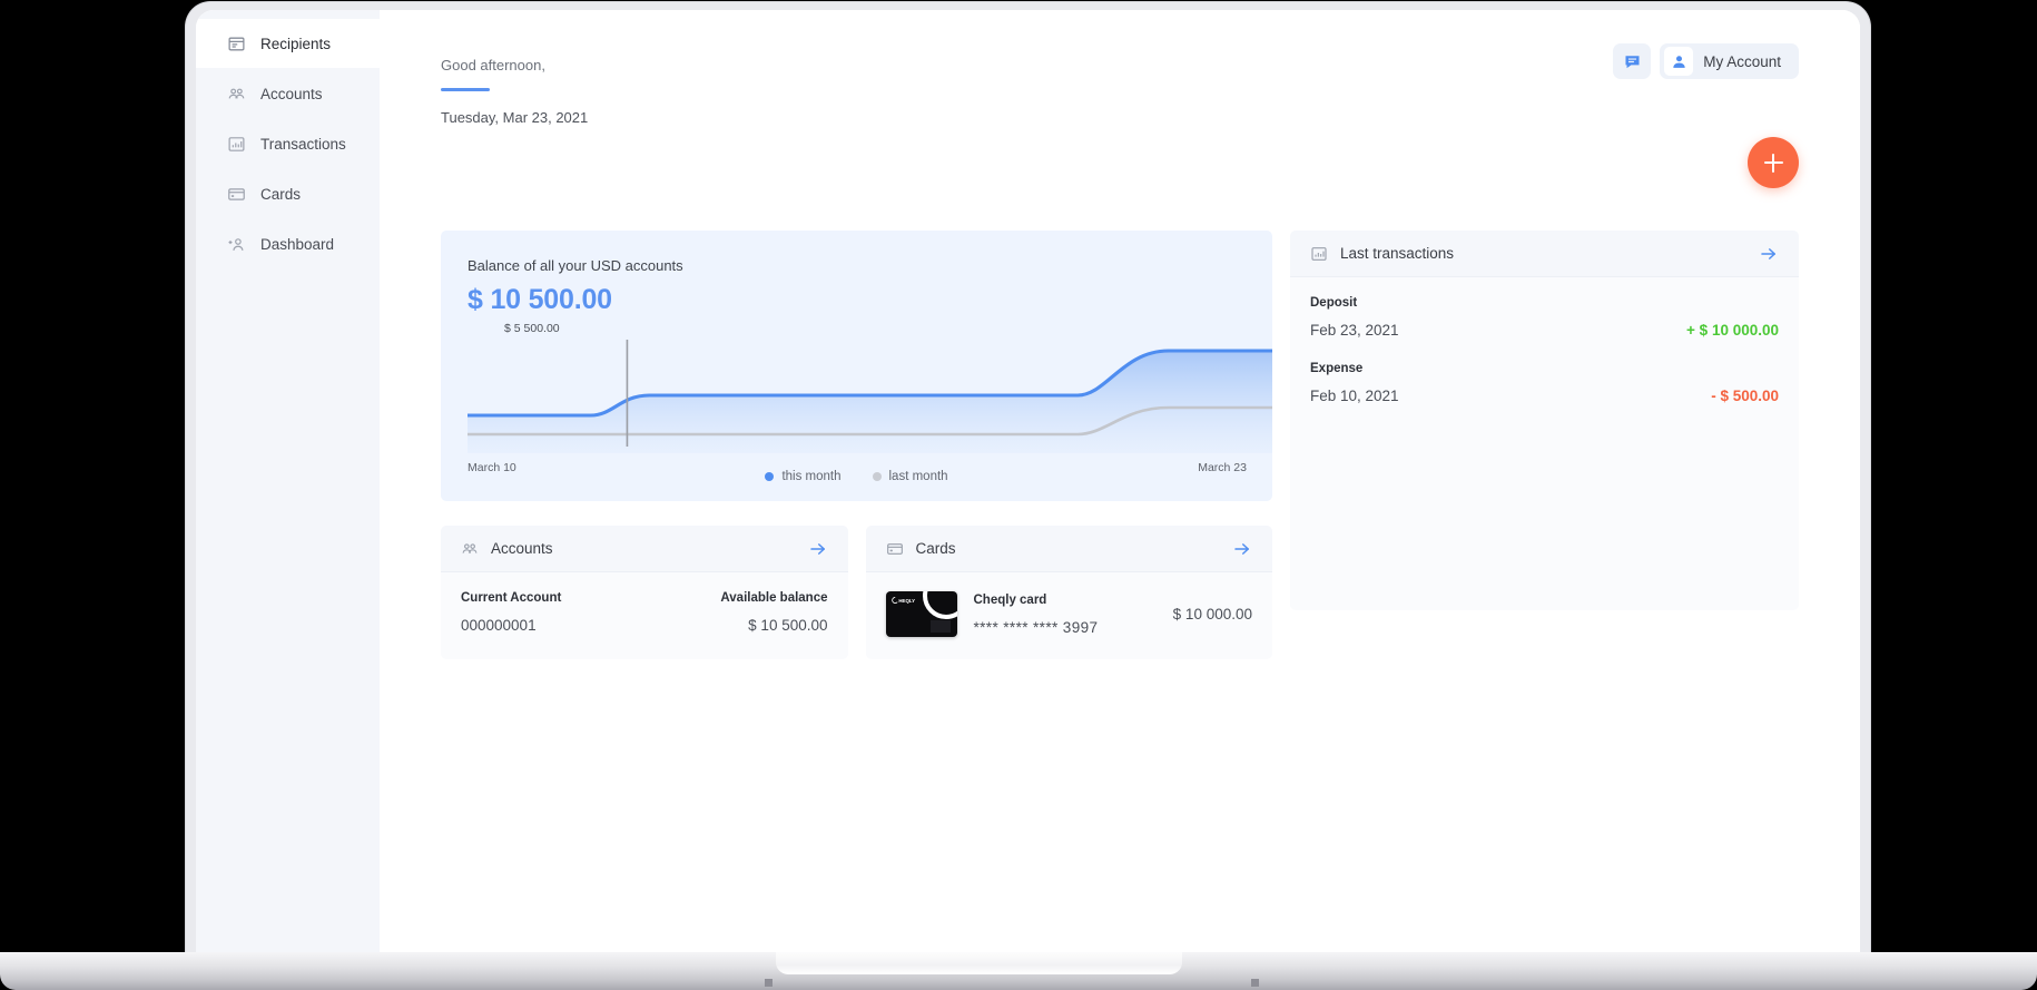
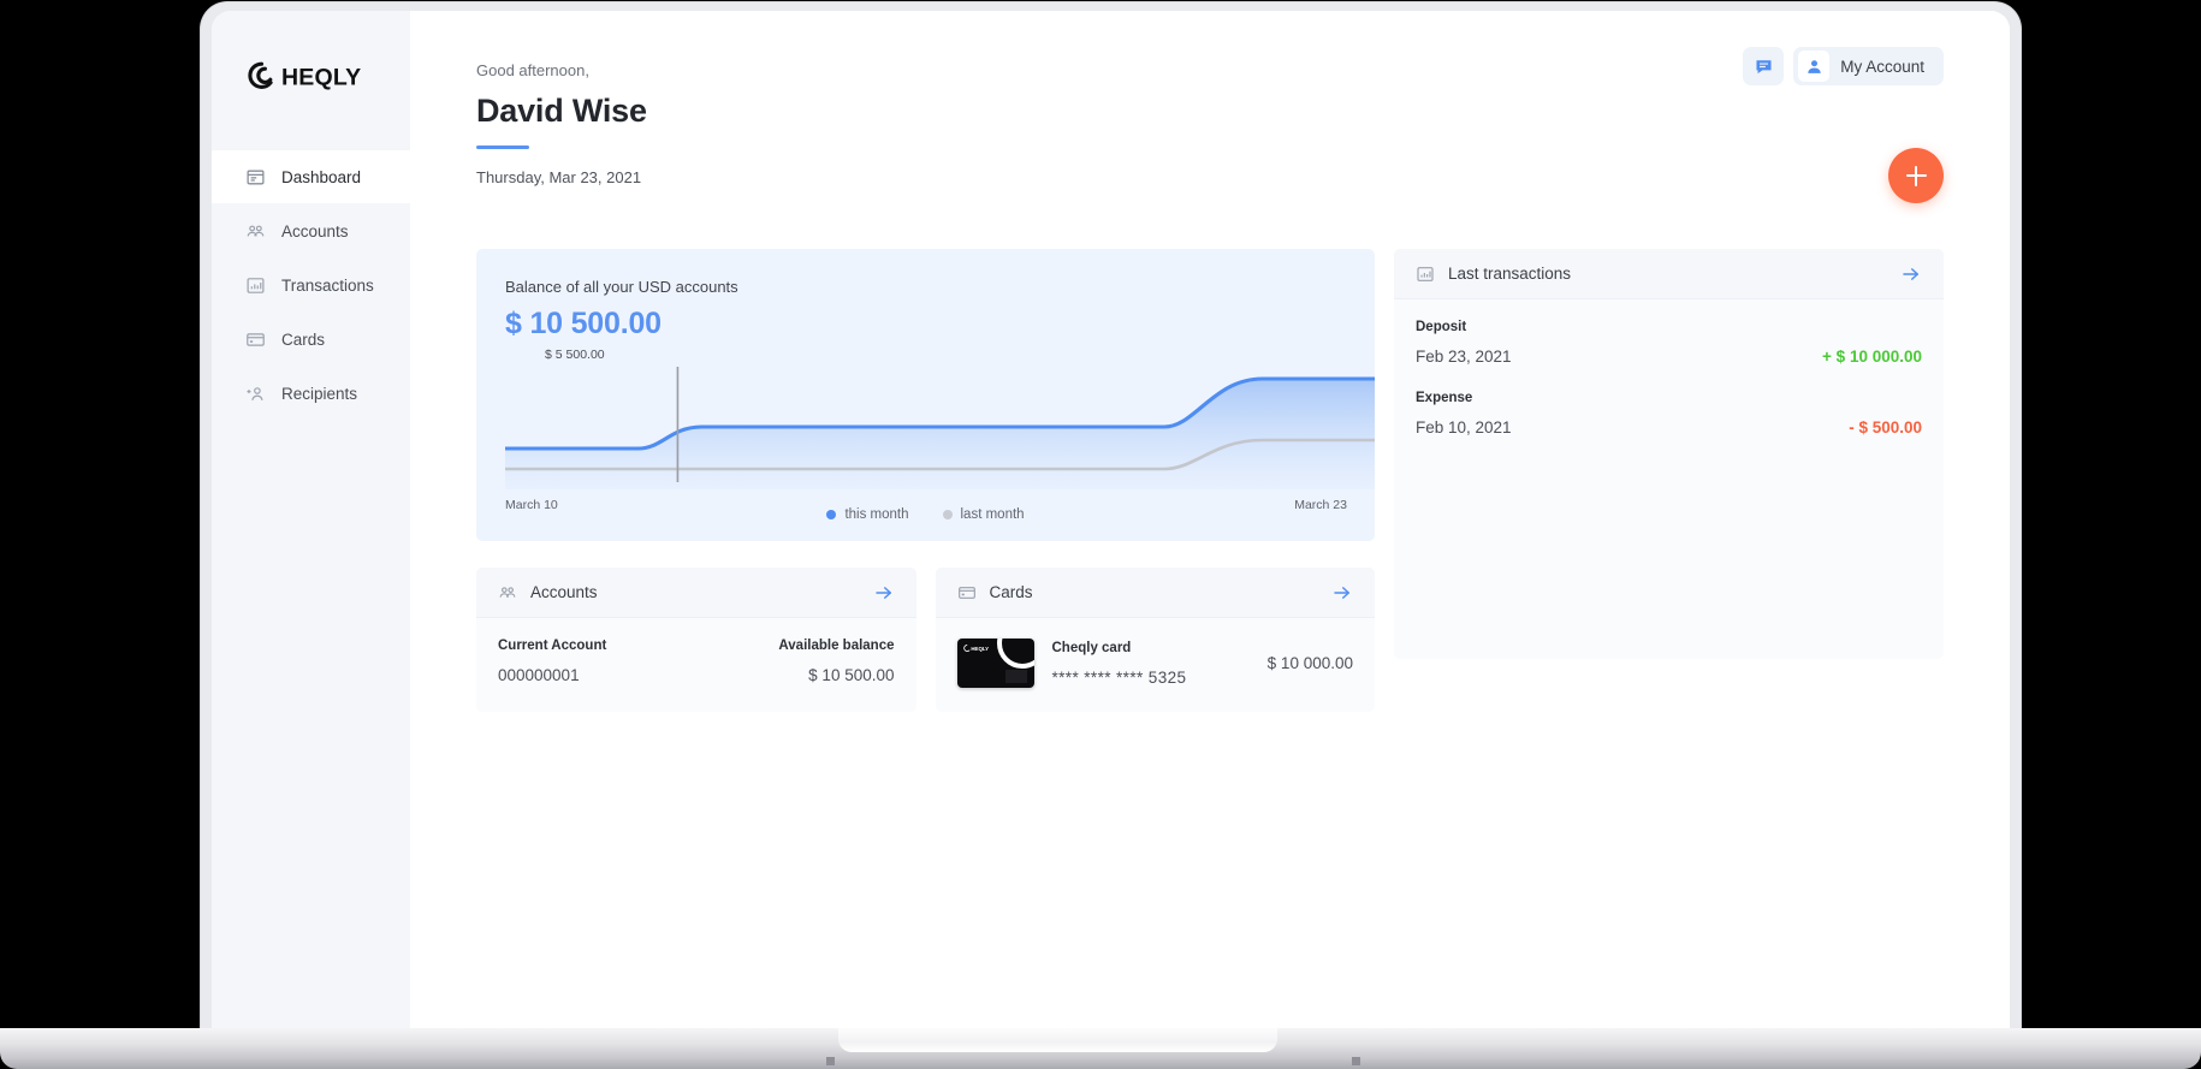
+ HEQLY
- Recipients
+ Dashboard
  Accounts
  Transactions
  Cards
- Dashboard
+ Recipients
  My Account
  Good afternoon,
+ David Wise
- Tuesday, Mar 23, 2021
+ Thursday, Mar 23, 2021
  Balance of all your USD accounts
  $ 10 500.00
  $ 5 500.00
  March 10
  March 23
  this month
  last month
  Accounts
  Current Account
  Available balance
  000000001
  $ 10 500.00
  Cards
  Cheqly card
- **** **** **** 3997
+ **** **** **** 5325
  $ 10 000.00
  Last transactions
  Deposit
  Feb 23, 2021
  + $ 10 000.00
  Expense
  Feb 10, 2021
  - $ 500.00
